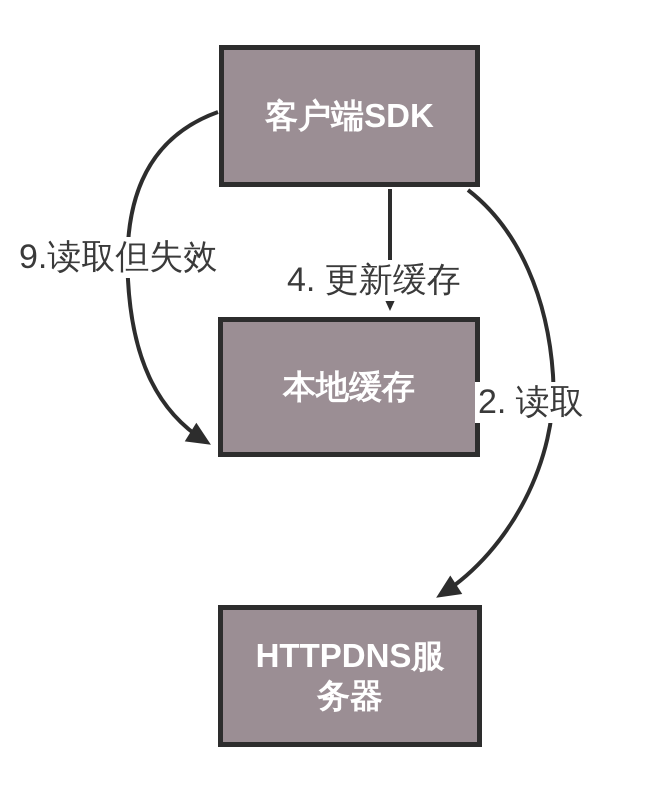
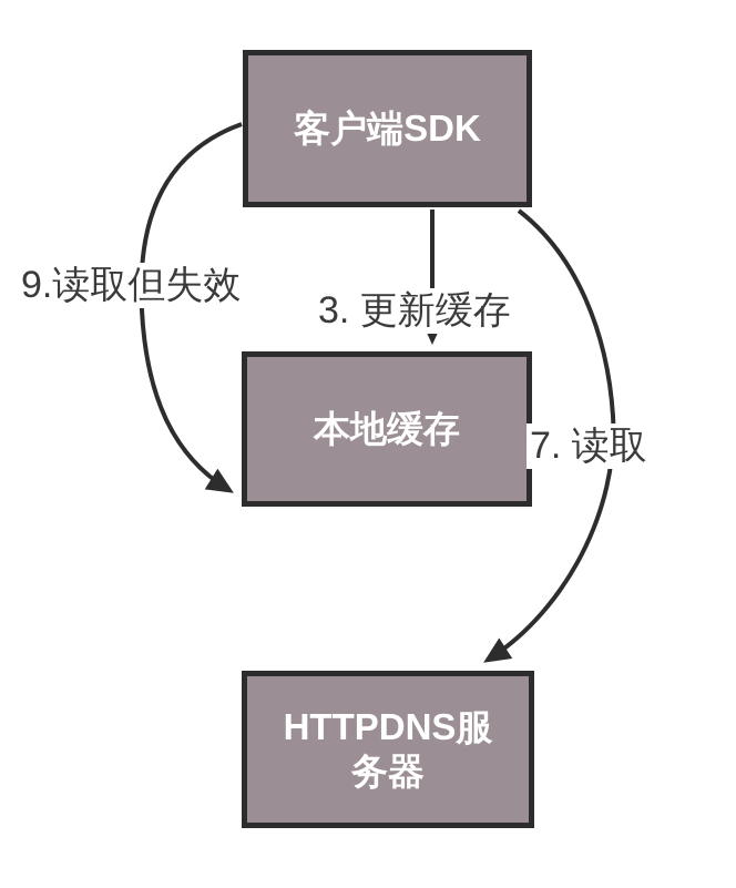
  客户端SDK
  本地缓存
  HTTPDNS服
  务器
  9.读取但失效
- 2. 读取
+ 7. 读取
- 4. 更新缓存
+ 3. 更新缓存
